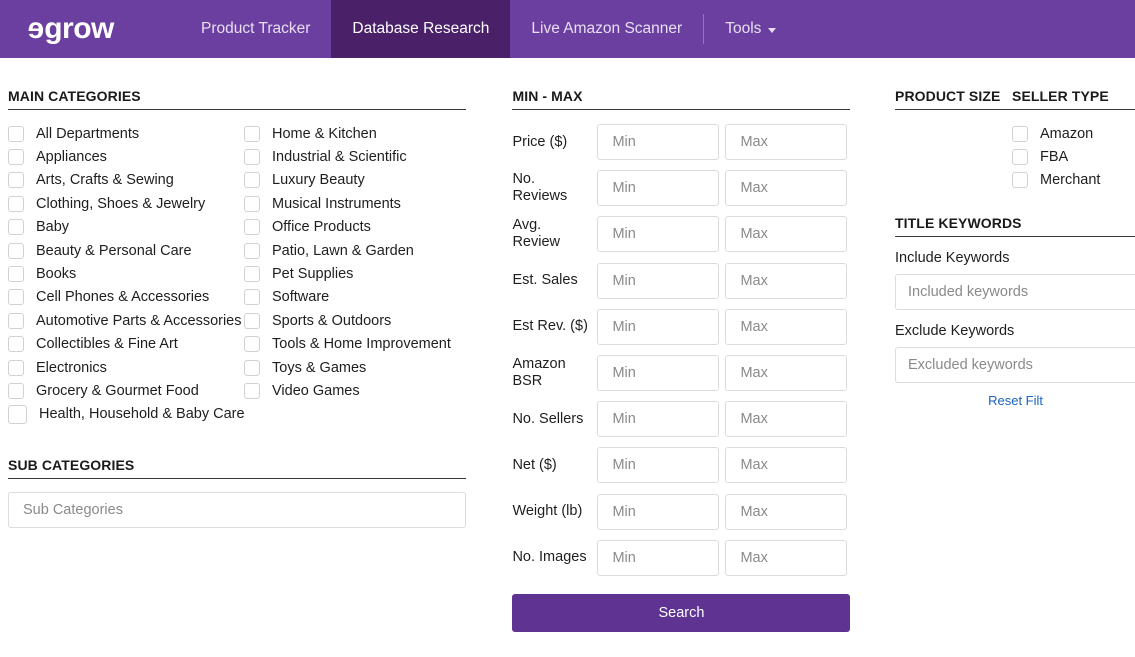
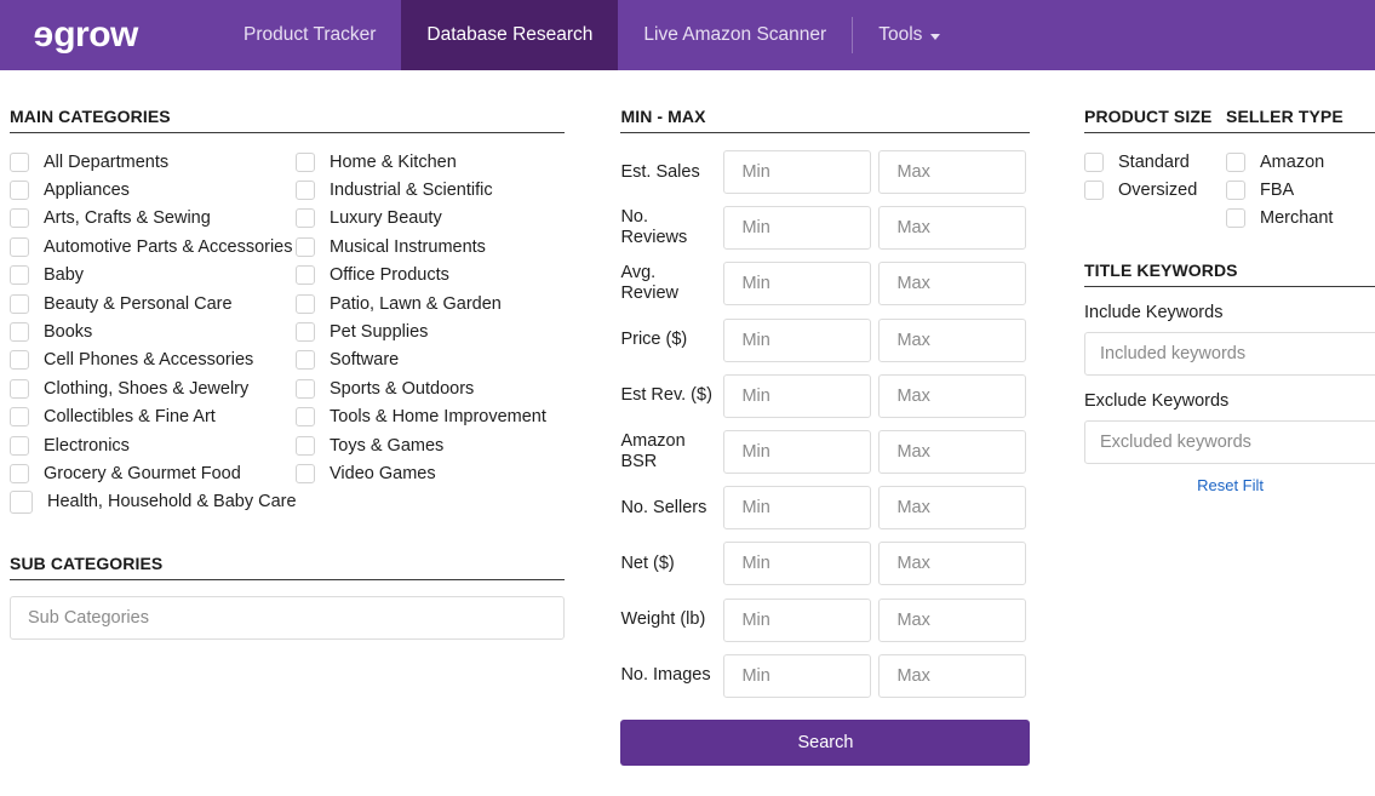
  grow
  Product Tracker
  Database Research
  Live Amazon Scanner
  Tools
  MAIN CATEGORIES
  All Departments
  Appliances
  Arts, Crafts & Sewing
- Clothing, Shoes & Jewelry
+ Automotive Parts & Accessories
  Baby
  Beauty & Personal Care
  Books
  Cell Phones & Accessories
- Automotive Parts & Accessories
+ Clothing, Shoes & Jewelry
  Collectibles & Fine Art
  Electronics
  Grocery & Gourmet Food
  Health, Household & Baby Care
  Home & Kitchen
  Industrial & Scientific
  Luxury Beauty
  Musical Instruments
  Office Products
  Patio, Lawn & Garden
  Pet Supplies
  Software
  Sports & Outdoors
  Tools & Home Improvement
  Toys & Games
  Video Games
  SUB CATEGORIES
  Sub Categories
  MIN - MAX
- Price ($)
+ Est. Sales
  Min
  Max
  No. Reviews
  Min
  Max
  Avg. Review
  Min
  Max
- Est. Sales
+ Price ($)
  Min
  Max
  Est Rev. ($)
  Min
  Max
  Amazon BSR
  Min
  Max
  No. Sellers
  Min
  Max
  Net ($)
  Min
  Max
  Weight (lb)
  Min
  Max
  No. Images
  Min
  Max
  Search
  PRODUCT SIZE
+ Standard
+ Oversized
  SELLER TYPE
  Amazon
  FBA
  Merchant
  TITLE KEYWORDS
  Include Keywords
  Included keywords
  Exclude Keywords
  Excluded keywords
  Reset Filt
